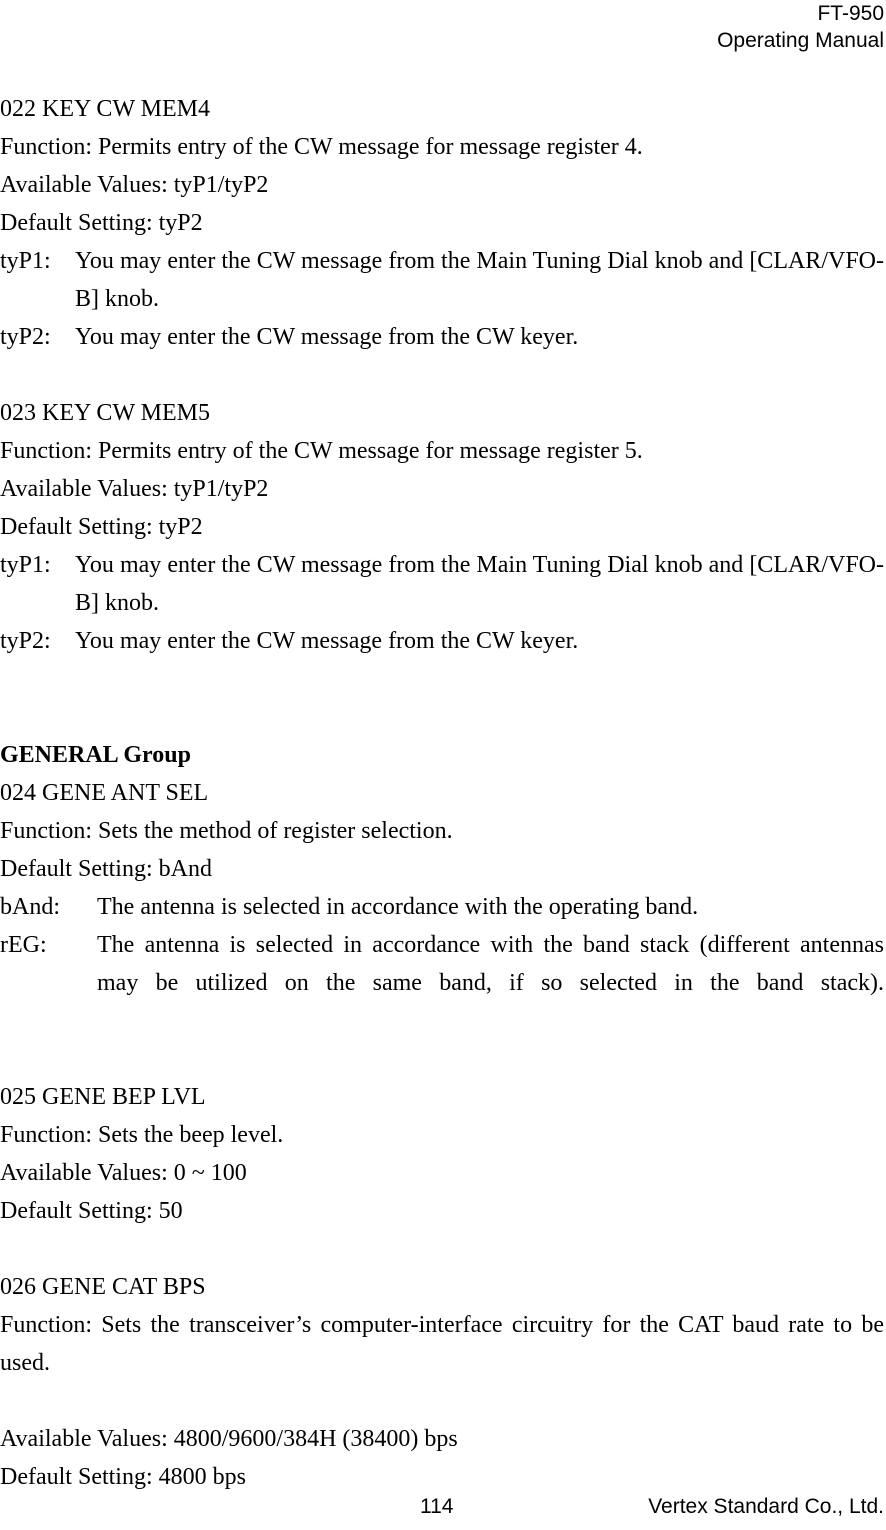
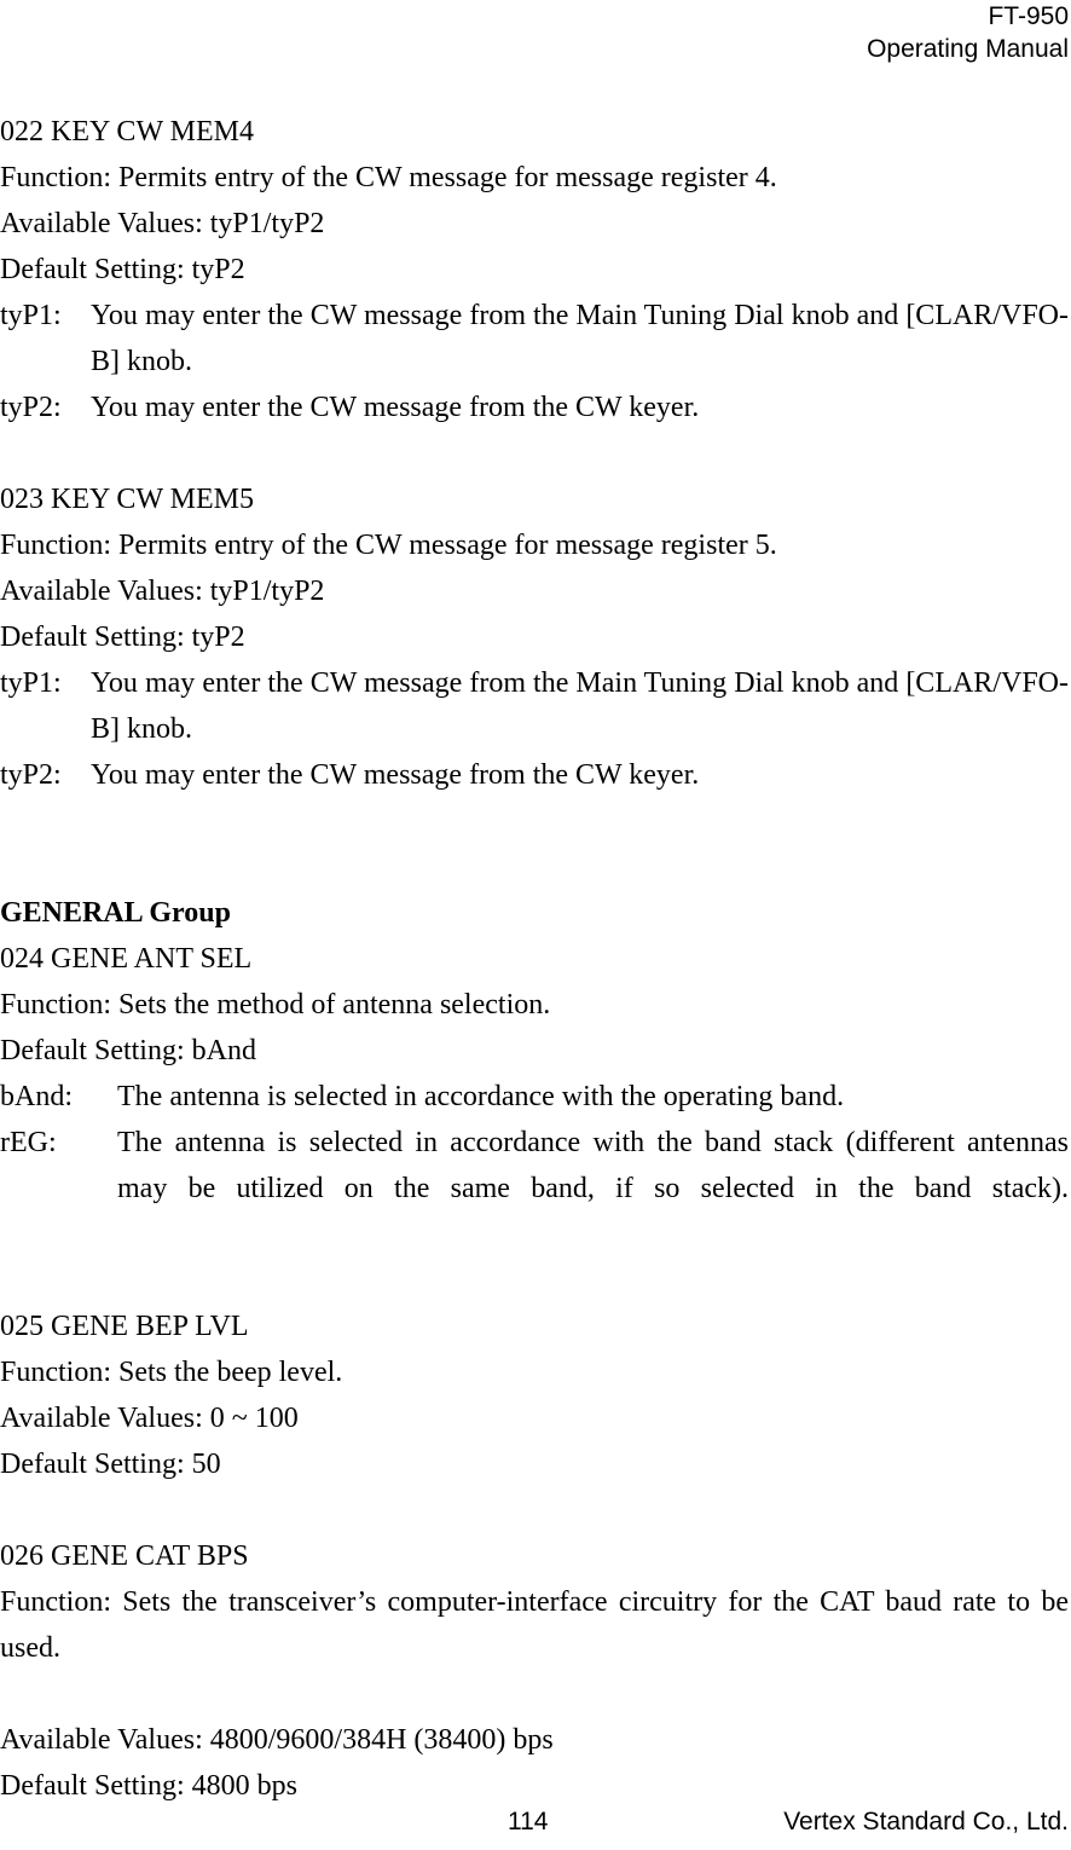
  FT-950
  Operating Manual
  022 KEY CW MEM4
  Function: Permits entry of the CW message for message register 4.
  Available Values: tyP1/tyP2
  Default Setting: tyP2
  tyP1:
  You may enter the CW message from the Main Tuning Dial knob and [CLAR/VFO-B] knob.
  tyP2:
  You may enter the CW message from the CW keyer.
  023 KEY CW MEM5
  Function: Permits entry of the CW message for message register 5.
  Available Values: tyP1/tyP2
  Default Setting: tyP2
  tyP1:
  You may enter the CW message from the Main Tuning Dial knob and [CLAR/VFO-B] knob.
  tyP2:
  You may enter the CW message from the CW keyer.
  GENERAL Group
  024 GENE ANT SEL
- Function: Sets the method of register selection.
+ Function: Sets the method of antenna selection.
  Default Setting: bAnd
  bAnd:
  The antenna is selected in accordance with the operating band.
  rEG:
  The antenna is selected in accordance with the band stack (different antennas may be utilized on the same band, if so selected in the band stack).
  025 GENE BEP LVL
  Function: Sets the beep level.
  Available Values: 0 ~ 100
  Default Setting: 50
  026 GENE CAT BPS
  Function: Sets the transceiver’s computer-interface circuitry for the CAT baud rate to be used.
  Available Values: 4800/9600/384H (38400) bps
  Default Setting: 4800 bps
  114
  Vertex Standard Co., Ltd.
